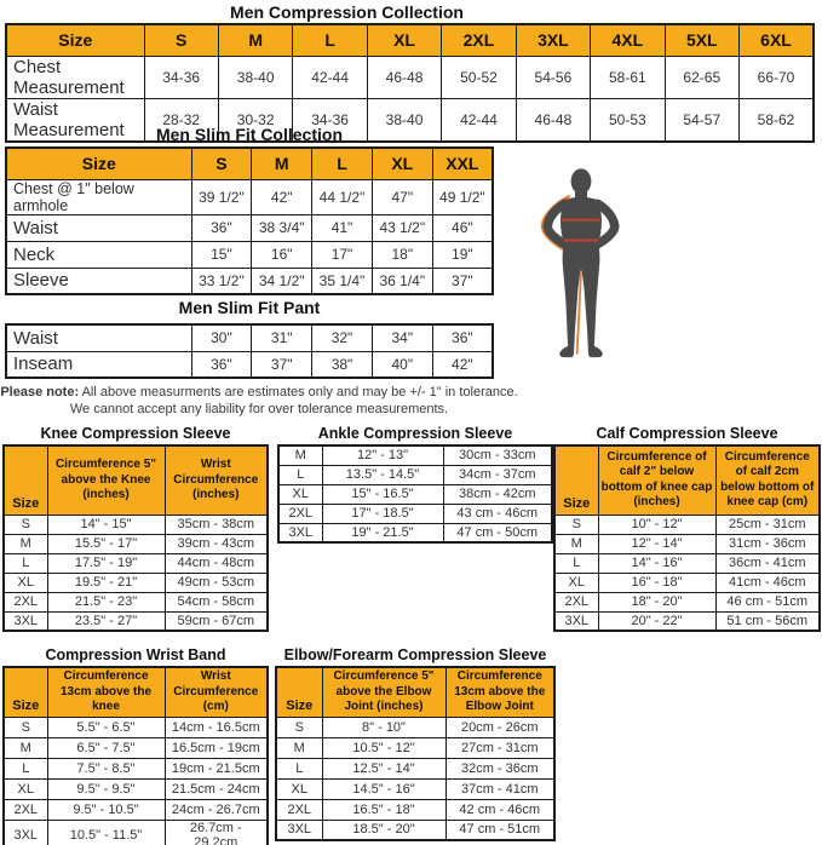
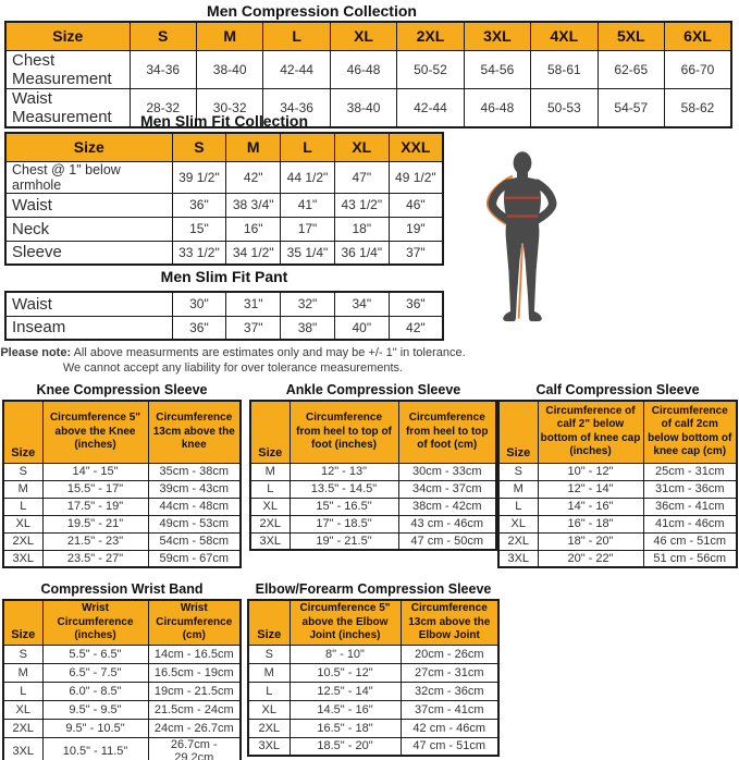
  Men Compression Collection
  Size	S	M	L	XL	2XL	3XL	4XL	5XL	6XL
  Chest Measurement	34-36	38-40	42-44	46-48	50-52	54-56	58-61	62-65	66-70
  Waist Measurement	28-32	30-32	34-36	38-40	42-44	46-48	50-53	54-57	58-62
  Men Slim Fit Collection
  Size	S	M	L	XL	XXL
  Chest @ 1" below armhole	39 1/2"	42"	44 1/2"	47"	49 1/2"
  Waist	36"	38 3/4"	41"	43 1/2"	46"
  Neck	15"	16"	17"	18"	19"
  Sleeve	33 1/2"	34 1/2"	35 1/4"	36 1/4"	37"
  Men Slim Fit Pant
  Waist	30"	31"	32"	34"	36"
  Inseam	36"	37"	38"	40"	42"
  Please note: All above measurments are estimates only and may be +/- 1" in tolerance.
  We cannot accept any liability for over tolerance measurements.
  Knee Compression Sleeve
- Size	Circumference 5" above the Knee (inches)	Wrist Circumference (inches)
+ Size	Circumference 5" above the Knee (inches)	Circumference 13cm above the knee
  S	14" - 15"	35cm - 38cm
  M	15.5" - 17"	39cm - 43cm
  L	17.5" - 19"	44cm - 48cm
  XL	19.5" - 21"	49cm - 53cm
  2XL	21.5" - 23"	54cm - 58cm
  3XL	23.5" - 27"	59cm - 67cm
  Ankle Compression Sleeve
+ Size	Circumference from heel to top of foot (inches)	Circumference from heel to top of foot (cm)
  M	12" - 13"	30cm - 33cm
  L	13.5" - 14.5"	34cm - 37cm
  XL	15" - 16.5"	38cm - 42cm
  2XL	17" - 18.5"	43 cm - 46cm
  3XL	19" - 21.5"	47 cm - 50cm
  Calf Compression Sleeve
  Size	Circumference of calf 2" below bottom of knee cap (inches)	Circumference of calf 2cm below bottom of knee cap (cm)
  S	10" - 12"	25cm - 31cm
  M	12" - 14"	31cm - 36cm
  L	14" - 16"	36cm - 41cm
  XL	16" - 18"	41cm - 46cm
  2XL	18" - 20"	46 cm - 51cm
  3XL	20" - 22"	51 cm - 56cm
  Compression Wrist Band
- Size	Circumference 13cm above the knee	Wrist Circumference (cm)
+ Size	Wrist Circumference (inches)	Wrist Circumference (cm)
  S	5.5" - 6.5"	14cm - 16.5cm
  M	6.5" - 7.5"	16.5cm - 19cm
- L	7.5" - 8.5"	19cm - 21.5cm
+ L	6.0" - 8.5"	19cm - 21.5cm
  XL	9.5" - 9.5"	21.5cm - 24cm
  2XL	9.5" - 10.5"	24cm - 26.7cm
  3XL	10.5" - 11.5"	26.7cm - 29.2cm
  Elbow/Forearm Compression Sleeve
  Size	Circumference 5" above the Elbow Joint (inches)	Circumference 13cm above the Elbow Joint
  S	8" - 10"	20cm - 26cm
  M	10.5" - 12"	27cm - 31cm
  L	12.5" - 14"	32cm - 36cm
  XL	14.5" - 16"	37cm - 41cm
  2XL	16.5" - 18"	42 cm - 46cm
  3XL	18.5" - 20"	47 cm - 51cm
